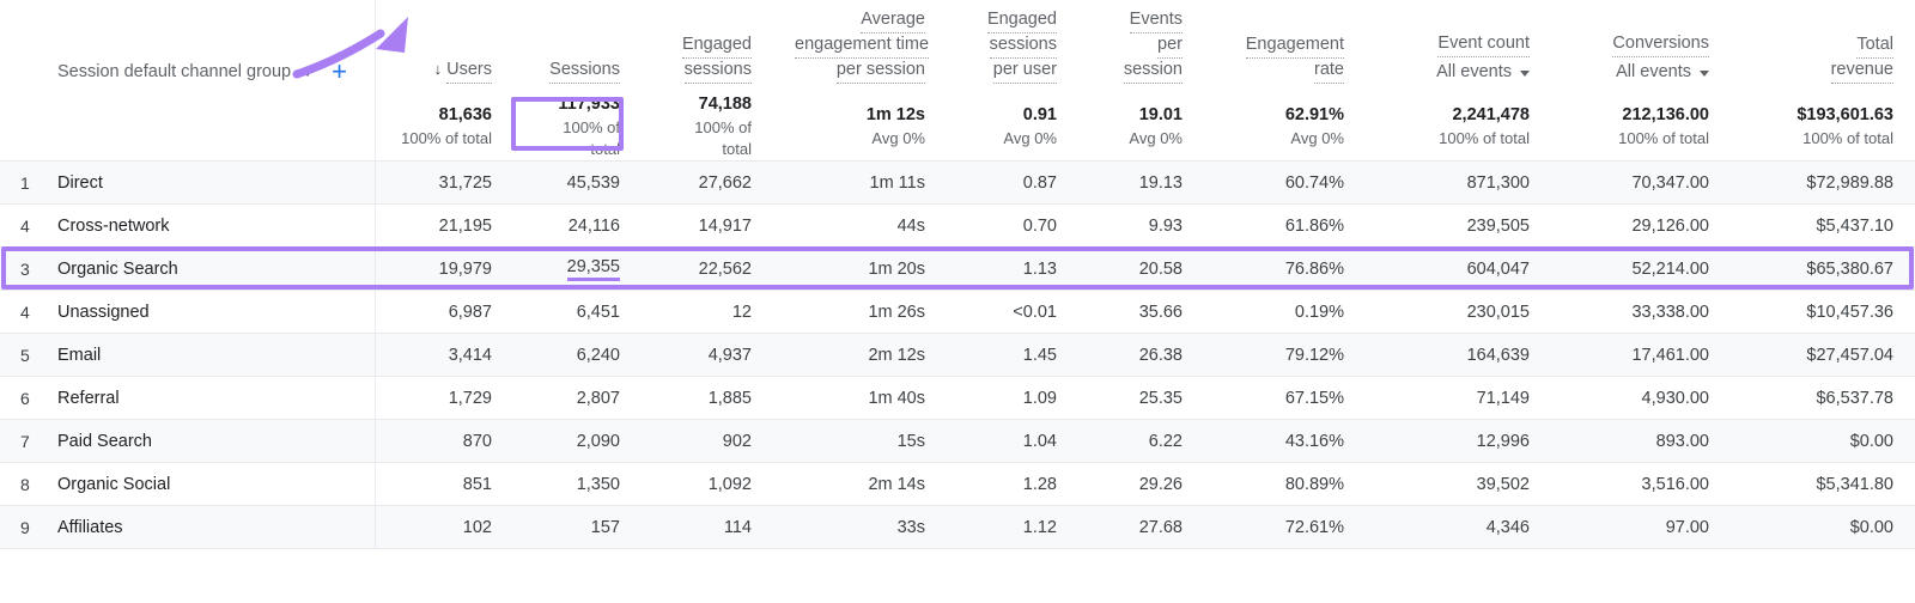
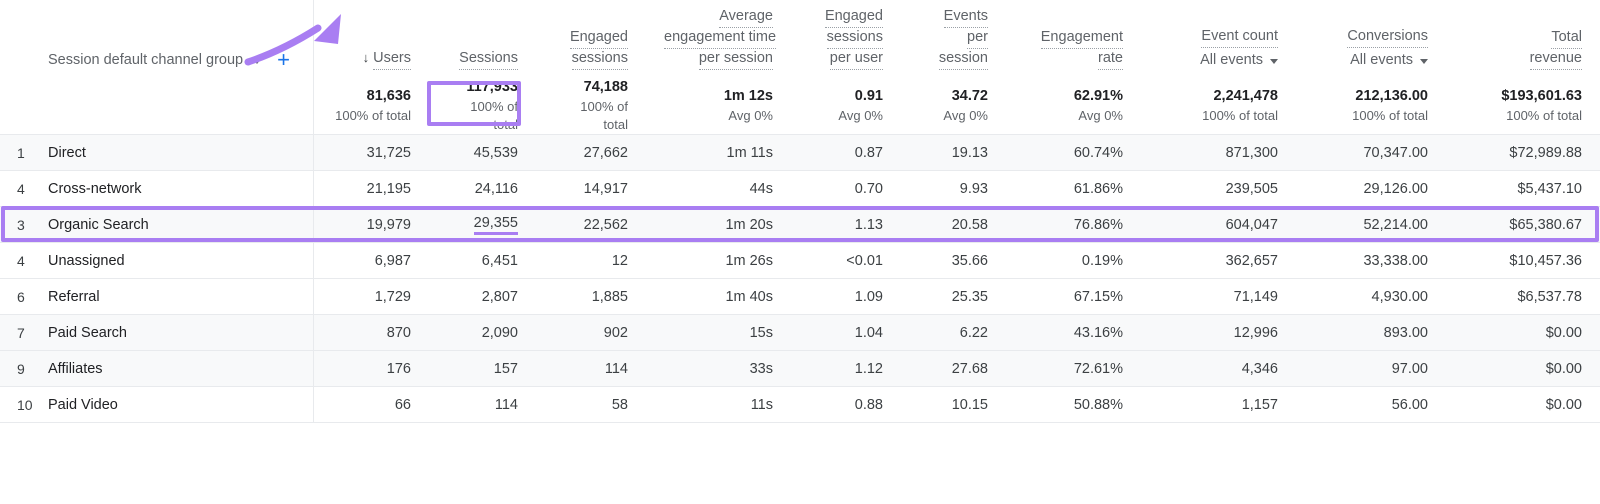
  Session default channel group +	↓ Users	Sessions	Engaged sessions	Average engagement time per session	Engaged sessions per user	Events per session	Engagement rate	Event count All events	Conversions All events	Total revenue
- 	81,636 100% of total	117,933 100% of total	74,188 100% of total	1m 12s Avg 0%	0.91 Avg 0%	19.01 Avg 0%	62.91% Avg 0%	2,241,478 100% of total	212,136.00 100% of total	$193,601.63 100% of total
+ 	81,636 100% of total	117,933 100% of total	74,188 100% of total	1m 12s Avg 0%	0.91 Avg 0%	34.72 Avg 0%	62.91% Avg 0%	2,241,478 100% of total	212,136.00 100% of total	$193,601.63 100% of total
  1 Direct	31,725	45,539	27,662	1m 11s	0.87	19.13	60.74%	871,300	70,347.00	$72,989.88
  4 Cross-network	21,195	24,116	14,917	44s	0.70	9.93	61.86%	239,505	29,126.00	$5,437.10
  3 Organic Search	19,979	29,355	22,562	1m 20s	1.13	20.58	76.86%	604,047	52,214.00	$65,380.67
- 4 Unassigned	6,987	6,451	12	1m 26s	<0.01	35.66	0.19%	230,015	33,338.00	$10,457.36
+ 4 Unassigned	6,987	6,451	12	1m 26s	<0.01	35.66	0.19%	362,657	33,338.00	$10,457.36
- 5 Email	3,414	6,240	4,937	2m 12s	1.45	26.38	79.12%	164,639	17,461.00	$27,457.04
  6 Referral	1,729	2,807	1,885	1m 40s	1.09	25.35	67.15%	71,149	4,930.00	$6,537.78
  7 Paid Search	870	2,090	902	15s	1.04	6.22	43.16%	12,996	893.00	$0.00
- 8 Organic Social	851	1,350	1,092	2m 14s	1.28	29.26	80.89%	39,502	3,516.00	$5,341.80
- 9 Affiliates	102	157	114	33s	1.12	27.68	72.61%	4,346	97.00	$0.00
+ 9 Affiliates	176	157	114	33s	1.12	27.68	72.61%	4,346	97.00	$0.00
+ 10 Paid Video	66	114	58	11s	0.88	10.15	50.88%	1,157	56.00	$0.00
